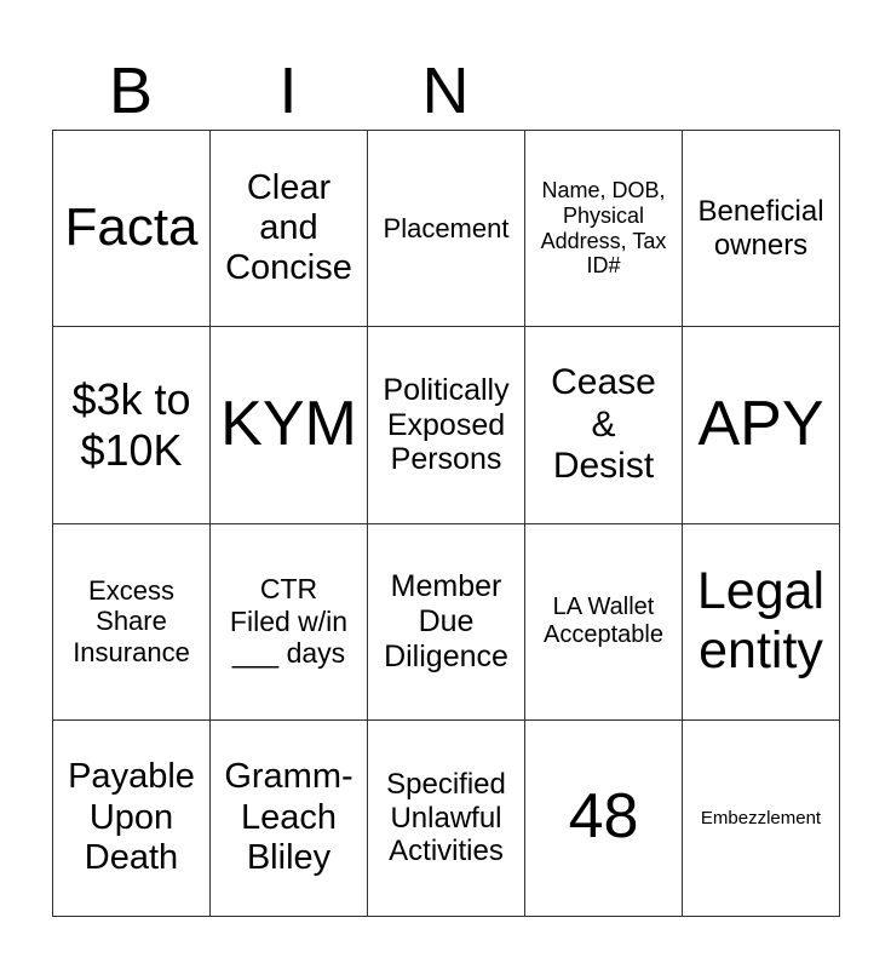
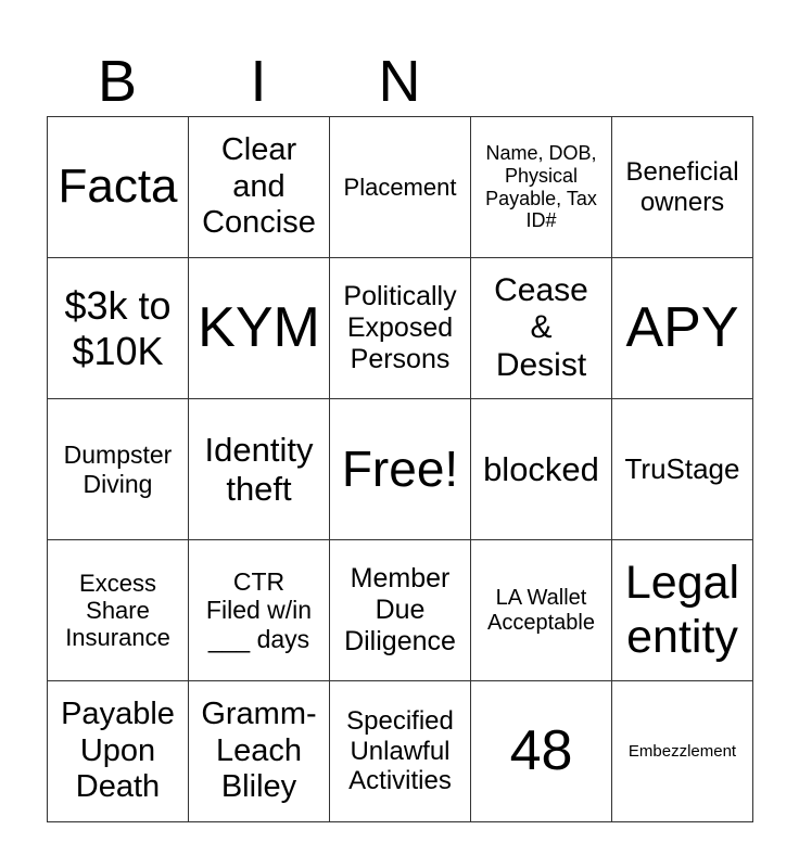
  B
  I
  N
- Facta	Clear and Concise	Placement	Name, DOB, Physical Address, Tax ID#	Beneficial owners
+ Facta	Clear and Concise	Placement	Name, DOB, Physical Payable, Tax ID#	Beneficial owners
  $3k to $10K	KYM	Politically Exposed Persons	Cease & Desist	APY
+ Dumpster Diving	Identity theft	Free!	blocked	TruStage
  Excess Share Insurance	CTR Filed w/in ___ days	Member Due Diligence	LA Wallet Acceptable	Legal entity
  Payable Upon Death	Gramm- Leach Bliley	Specified Unlawful Activities	48	Embezzlement
